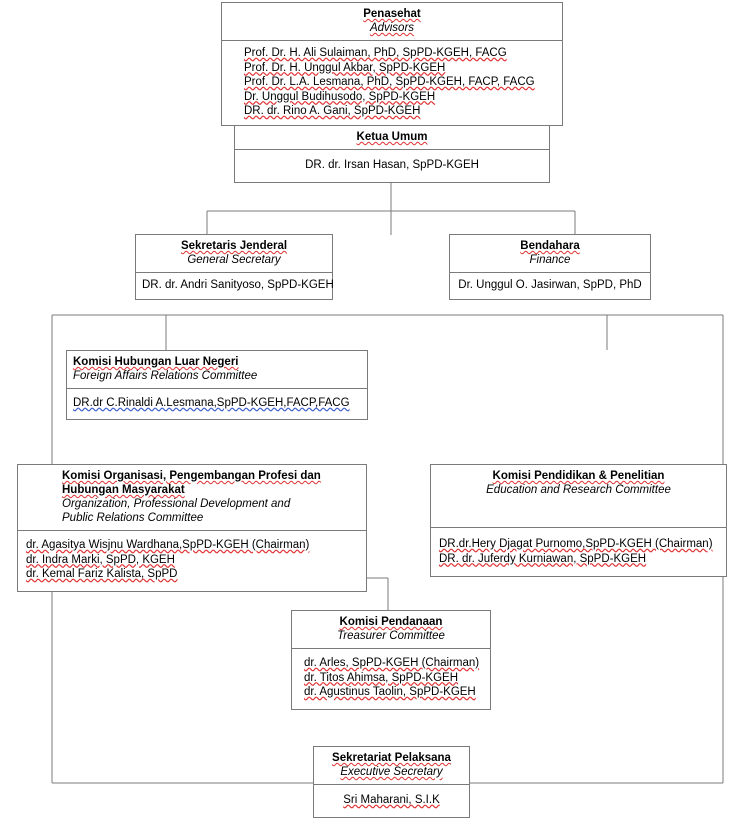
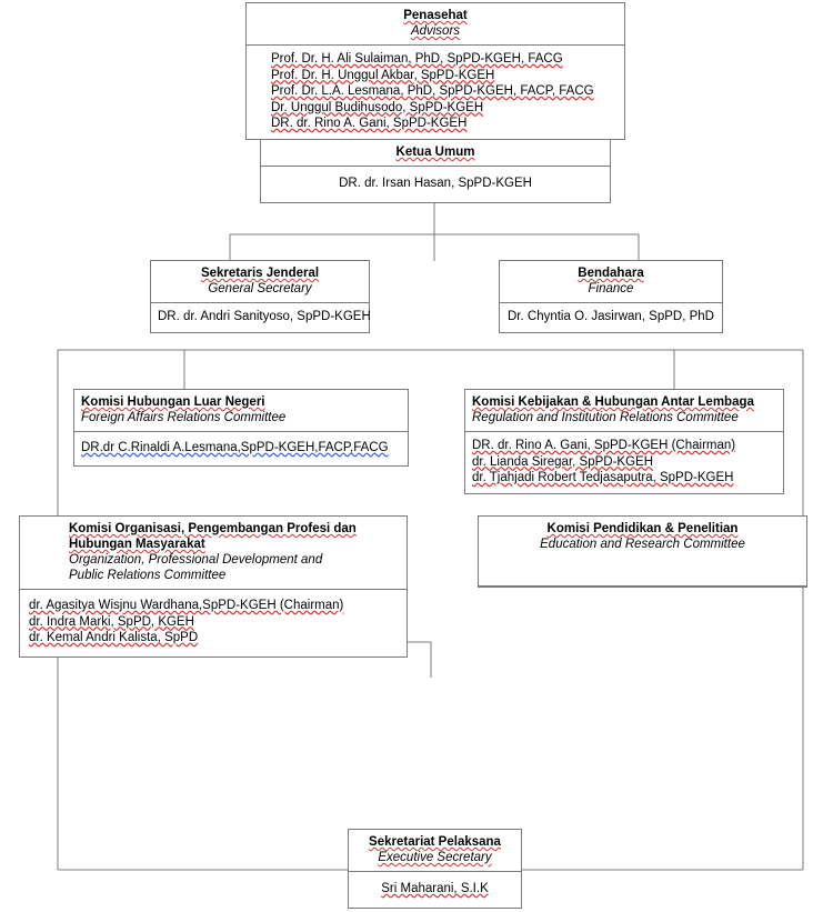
  Penasehat
  Advisors
  Prof. Dr. H. Ali Sulaiman, PhD, SpPD-KGEH, FACG
  Prof. Dr. H. Unggul Akbar, SpPD-KGEH
  Prof. Dr. L.A. Lesmana, PhD, SpPD-KGEH, FACP, FACG
  Dr. Unggul Budihusodo, SpPD-KGEH
  DR. dr. Rino A. Gani, SpPD-KGEH
  Ketua Umum
  DR. dr. Irsan Hasan, SpPD-KGEH
  Sekretaris Jenderal
  General Secretary
  DR. dr. Andri Sanityoso, SpPD-KGEH
  Bendahara
  Finance
- Dr. Unggul O. Jasirwan, SpPD, PhD
+ Dr. Chyntia O. Jasirwan, SpPD, PhD
  Komisi Hubungan Luar Negeri
  Foreign Affairs Relations Committee
  DR.dr C.Rinaldi A.Lesmana,SpPD-KGEH,FACP,FACG
+ Komisi Kebijakan & Hubungan Antar Lembaga
+ Regulation and Institution Relations Committee
+ DR. dr. Rino A. Gani, SpPD-KGEH (Chairman)
+ dr. Lianda Siregar, SpPD-KGEH
+ dr. Tjahjadi Robert Tedjasaputra, SpPD-KGEH
  Komisi Organisasi, Pengembangan Profesi dan
  Hubungan Masyarakat
  Organization, Professional Development and
  Public Relations Committee
  dr. Agasitya Wisjnu Wardhana,SpPD-KGEH (Chairman)
  dr. Indra Marki, SpPD, KGEH
- dr. Kemal Fariz Kalista, SpPD
+ dr. Kemal Andri Kalista, SpPD
  Komisi Pendidikan & Penelitian
  Education and Research Committee
- DR.dr.Hery Djagat Purnomo,SpPD-KGEH (Chairman)
- DR. dr. Juferdy Kurniawan, SpPD-KGEH
- Komisi Pendanaan
- Treasurer Committee
- dr. Arles, SpPD-KGEH (Chairman)
- dr. Titos Ahimsa, SpPD-KGEH
- dr. Agustinus Taolin, SpPD-KGEH
  Sekretariat Pelaksana
  Executive Secretary
  Sri Maharani, S.I.K
